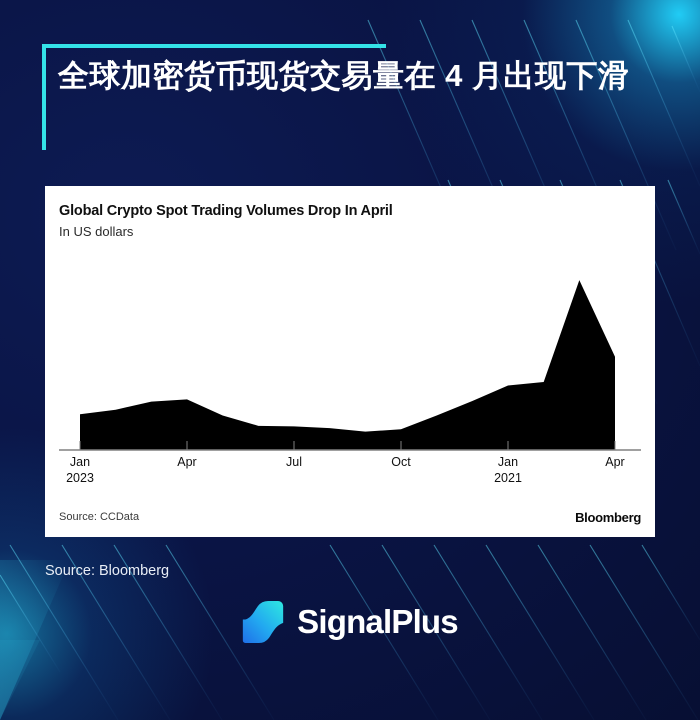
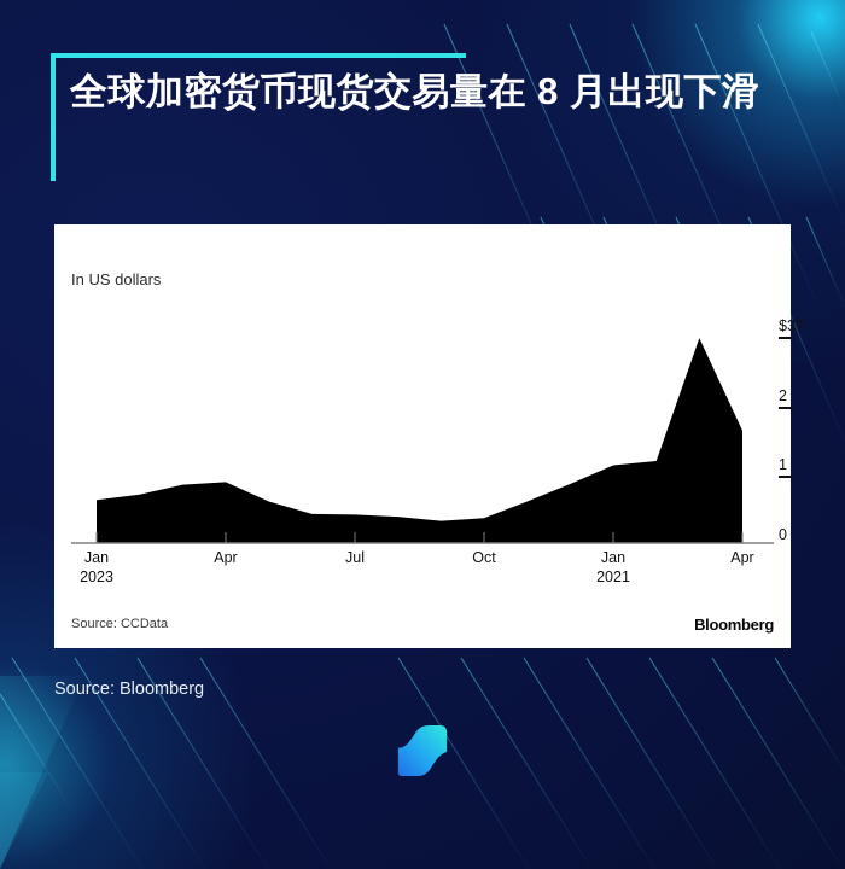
- 全球加密货币现货交易量在 4 月出现下滑
+ 全球加密货币现货交易量在 8 月出现下滑
- Global Crypto Spot Trading Volumes Drop In April
  In US dollars
+ $3T
+ 2
+ 1
+ 0
  Jan
  2023
  Apr
  Jul
  Oct
  Jan
  2021
  Apr
  Source: CCData
  Bloomberg
  Source: Bloomberg
- SignalPlus
